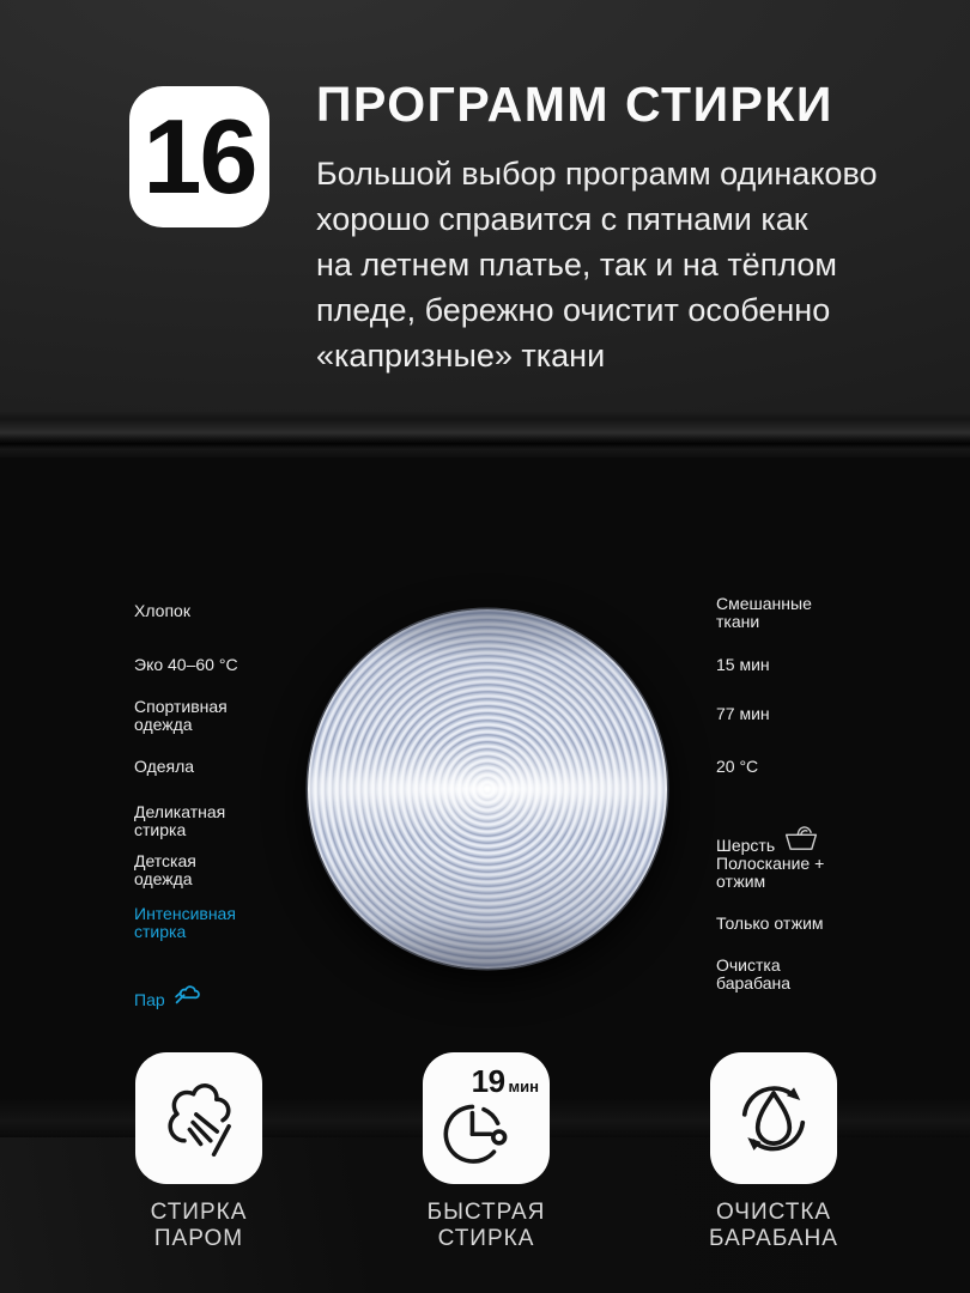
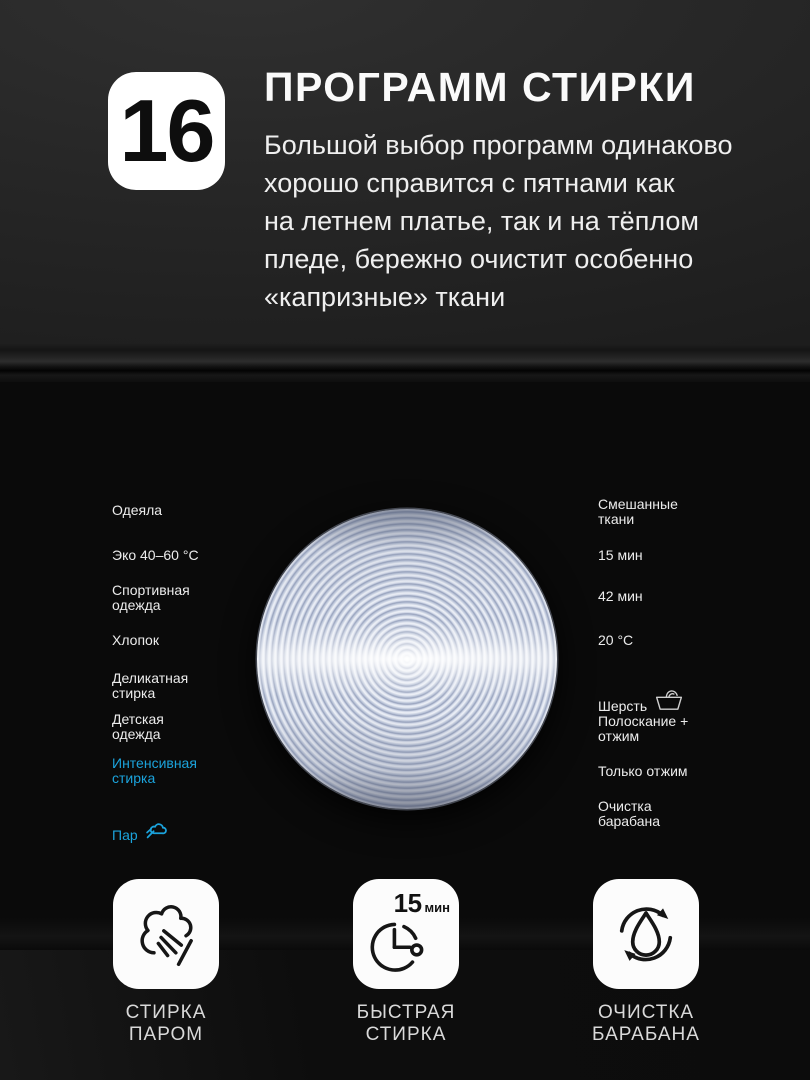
  16
  ПРОГРАММ СТИРКИ
  Большой выбор программ одинаково
  хорошо справится с пятнами как
  на летнем платье, так и на тёплом
  пледе, бережно очистит особенно
  «капризные» ткани
- Хлопок
+ Одеяла
  Эко 40–60 °C
  Спортивная
  одежда
- Одеяла
+ Хлопок
  Деликатная
  стирка
  Детская
  одежда
  Интенсивная
  стирка
  Пар
  Смешанные
  ткани
  15 мин
- 77 мин
+ 42 мин
  20 °C
  Шерсть
  Полоскание +
  отжим
  Только отжим
  Очистка
  барабана
- 19
+ 15
  мин
  СТИРКА
  ПАРОМ
  БЫСТРАЯ
  СТИРКА
  ОЧИСТКА
  БАРАБАНА
